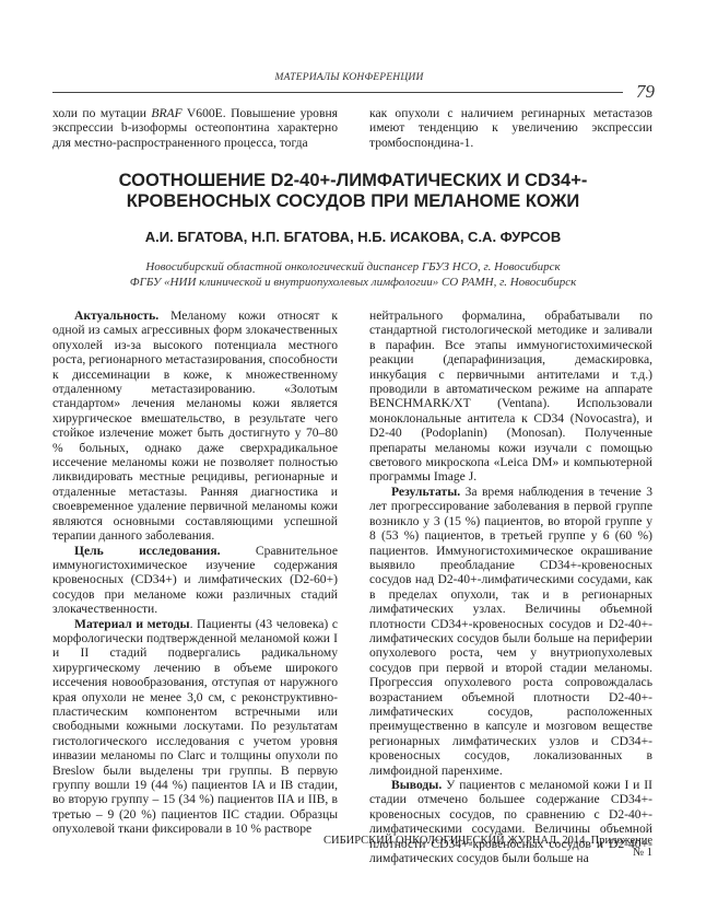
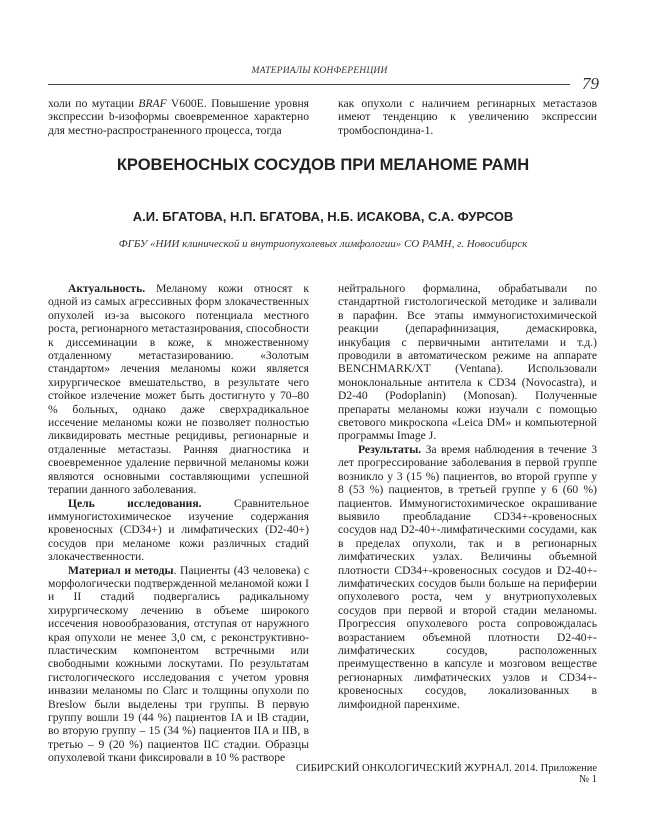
  МАТЕРИАЛЫ КОНФЕРЕНЦИИ
  79
- холи по мутации BRAF V600E. Повышение уровня экспрессии b-изоформы остеопонтина характерно для местно-распространенного процесса, тогда
+ холи по мутации BRAF V600E. Повышение уровня экспрессии b-изоформы своевременное характерно для местно-распространенного процесса, тогда
  как опухоли с наличием регинарных метастазов имеют тенденцию к увеличению экспрессии тромбоспондина-1.
- СООТНОШЕНИЕ D2-40+-ЛИМФАТИЧЕСКИХ И CD34+-
- КРОВЕНОСНЫХ СОСУДОВ ПРИ МЕЛАНОМЕ КОЖИ
+ КРОВЕНОСНЫХ СОСУДОВ ПРИ МЕЛАНОМЕ РАМН
  А.И. БГАТОВА, Н.П. БГАТОВА, Н.Б. ИСАКОВА, С.А. ФУРСОВ
- Новосибирский областной онкологический диспансер ГБУЗ НСО, г. Новосибирск
  ФГБУ «НИИ клинической и внутриопухолевых лимфологии» СО РАМН, г. Новосибирск
  Актуальность. Меланому кожи относят к одной из самых агрессивных форм злокачественных опухолей из-за высокого потенциала местного роста, регионарного метастазирования, способности к диссеминации в коже, к множественному отдаленному метастазированию. «Золотым стандартом» лечения меланомы кожи является хирургическое вмешательство, в результате чего стойкое излечение может быть достигнуто у 70–80 % больных, однако даже сверхрадикальное иссечение меланомы кожи не позволяет полностью ликвидировать местные рецидивы, регионарные и отдаленные метастазы. Ранняя диагностика и своевременное удаление первичной меланомы кожи являются основными составляющими успешной терапии данного заболевания.
- Цель исследования. Сравнительное иммуногистохимическое изучение содержания кровеносных (CD34+) и лимфатических (D2-60+) сосудов при меланоме кожи различных стадий злокачественности.
+ Цель исследования. Сравнительное иммуногистохимическое изучение содержания кровеносных (CD34+) и лимфатических (D2-40+) сосудов при меланоме кожи различных стадий злокачественности.
  Материал и методы. Пациенты (43 человека) с морфологически подтвержденной меланомой кожи I и II стадий подвергались радикальному хирургическому лечению в объеме широкого иссечения новообразования, отступая от наружного края опухоли не менее 3,0 см, с реконструктивно-пластическим компонентом встречными или свободными кожными лоскутами. По результатам гистологического исследования с учетом уровня инвазии меланомы по Clarc и толщины опухоли по Breslow были выделены три группы. В первую группу вошли 19 (44 %) пациентов IA и IB стадии, во вторую группу – 15 (34 %) пациентов IIA и IIB, в третью – 9 (20 %) пациентов IIC стадии. Образцы опухолевой ткани фиксировали в 10 % растворе
  нейтрального формалина, обрабатывали по стандартной гистологической методике и заливали в парафин. Все этапы иммуногистохимической реакции (депарафинизация, демаскировка, инкубация с первичными антителами и т.д.) проводили в автоматическом режиме на аппарате BENCHMARK/XT (Ventana). Использовали моноклональные антитела к CD34 (Novocastra), и D2-40 (Podoplanin) (Monosan). Полученные препараты меланомы кожи изучали с помощью светового микроскопа «Leica DM» и компьютерной программы Image J.
  Результаты. За время наблюдения в течение 3 лет прогрессирование заболевания в первой группе возникло у 3 (15 %) пациентов, во второй группе у 8 (53 %) пациентов, в третьей группе у 6 (60 %) пациентов. Иммуногистохимическое окрашивание выявило преобладание CD34+-кровеносных сосудов над D2-40+-лимфатическими сосудами, как в пределах опухоли, так и в регионарных лимфатических узлах. Величины объемной плотности CD34+-кровеносных сосудов и D2-40+-лимфатических сосудов были больше на периферии опухолевого роста, чем у внутриопухолевых сосудов при первой и второй стадии меланомы. Прогрессия опухолевого роста сопровождалась возрастанием объемной плотности D2-40+-лимфатических сосудов, расположенных преимущественно в капсуле и мозговом веществе регионарных лимфатических узлов и CD34+-кровеносных сосудов, локализованных в лимфоидной паренхиме.
- Выводы. У пациентов с меланомой кожи I и II стадии отмечено большее содержание CD34+-кровеносных сосудов, по сравнению с D2-40+-лимфатическими сосудами. Величины объемной плотности CD34+-кровеносных сосудов и D2-40+-лимфатических сосудов были больше на
  СИБИРСКИЙ ОНКОЛОГИЧЕСКИЙ ЖУРНАЛ. 2014. Приложение № 1
